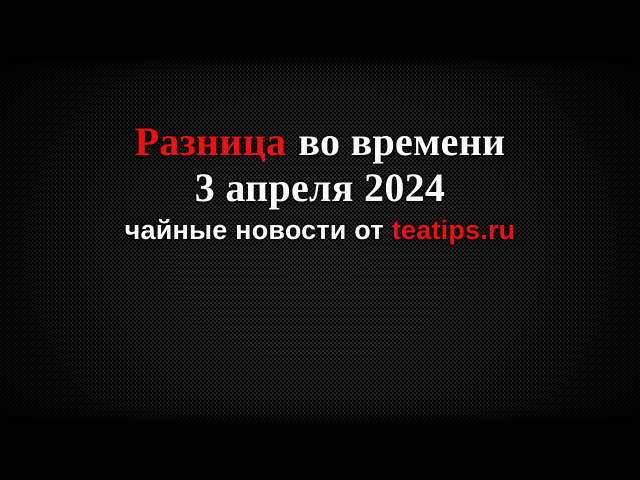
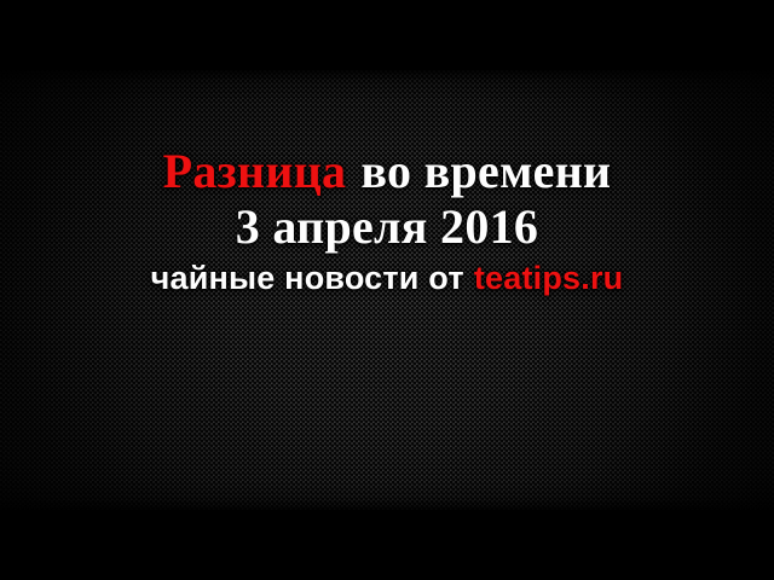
  Разница во времени
- 3 апреля 2024
+ 3 апреля 2016
  чайные новости от teatips.ru
